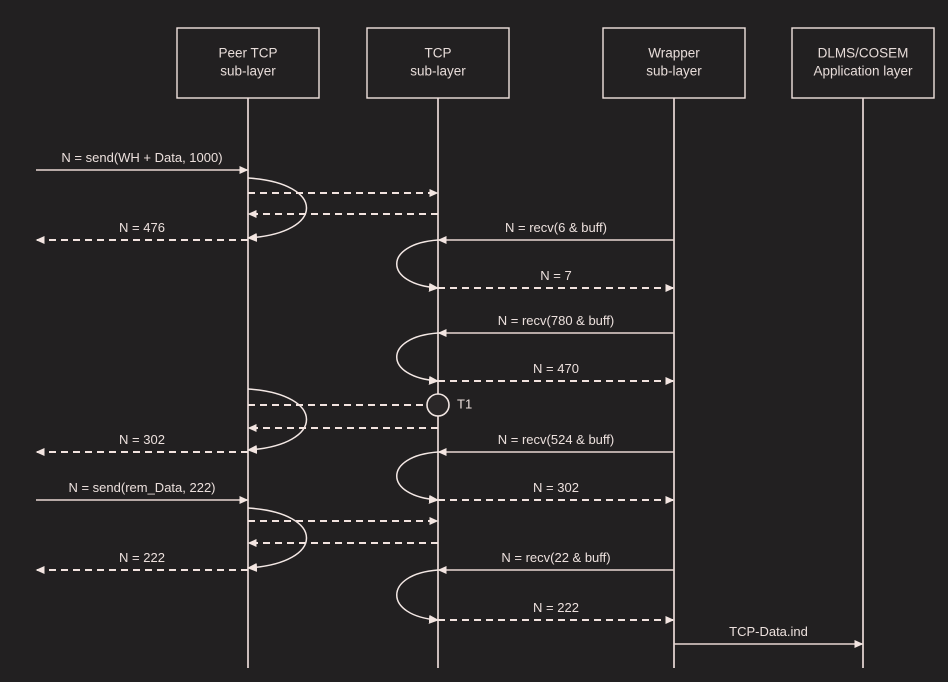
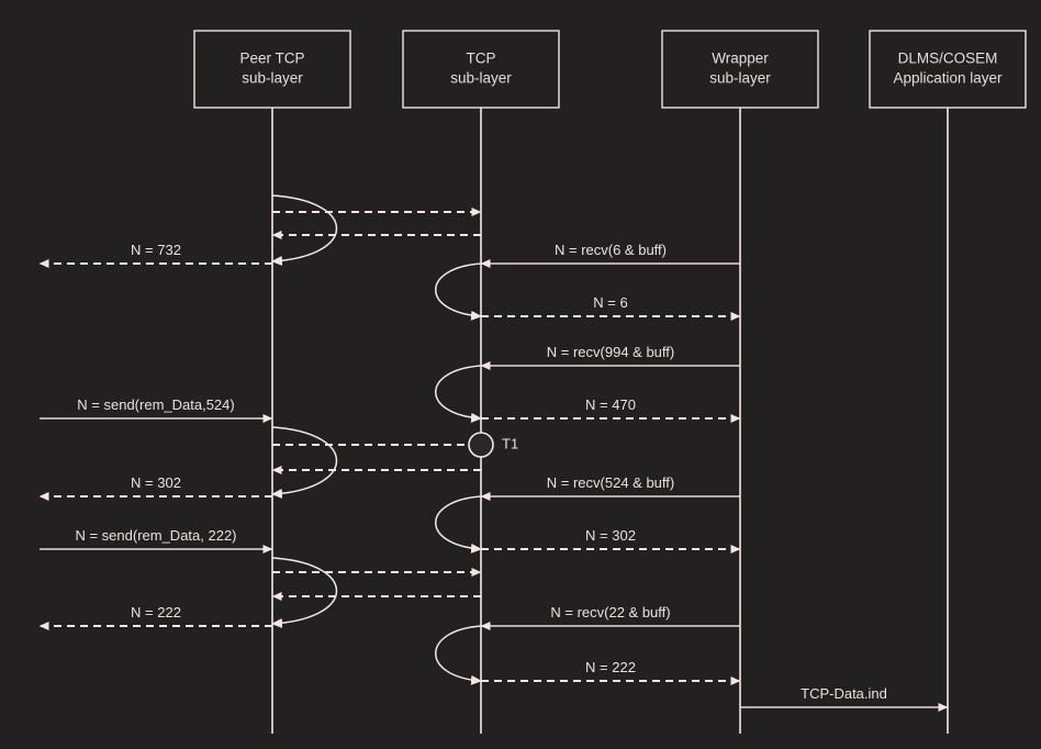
  Peer TCP
  sub-layer
  TCP
  sub-layer
  Wrapper
  sub-layer
  DLMS/COSEM
  Application layer
- N = send(WH + Data, 1000)
- N = 476
+ N = 732
  N = recv(6 & buff)
- N = 7
+ N = 6
- N = recv(780 & buff)
+ N = recv(994 & buff)
  N = 470
+ N = send(rem_Data,524)
  N = 302
  N = recv(524 & buff)
  N = 302
  N = send(rem_Data, 222)
  N = 222
  N = recv(22 & buff)
  N = 222
  TCP-Data.ind
  T1
